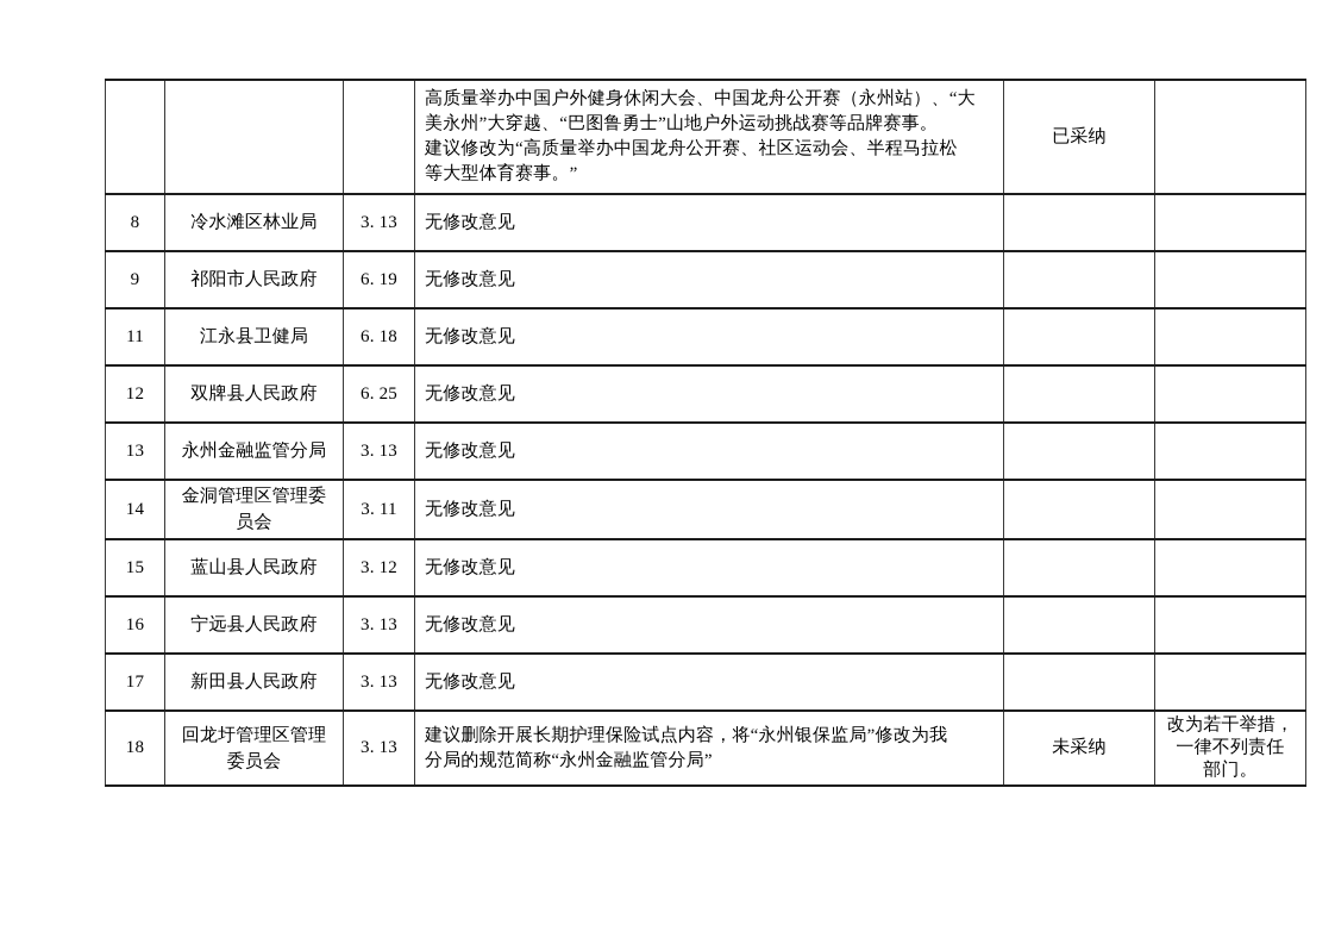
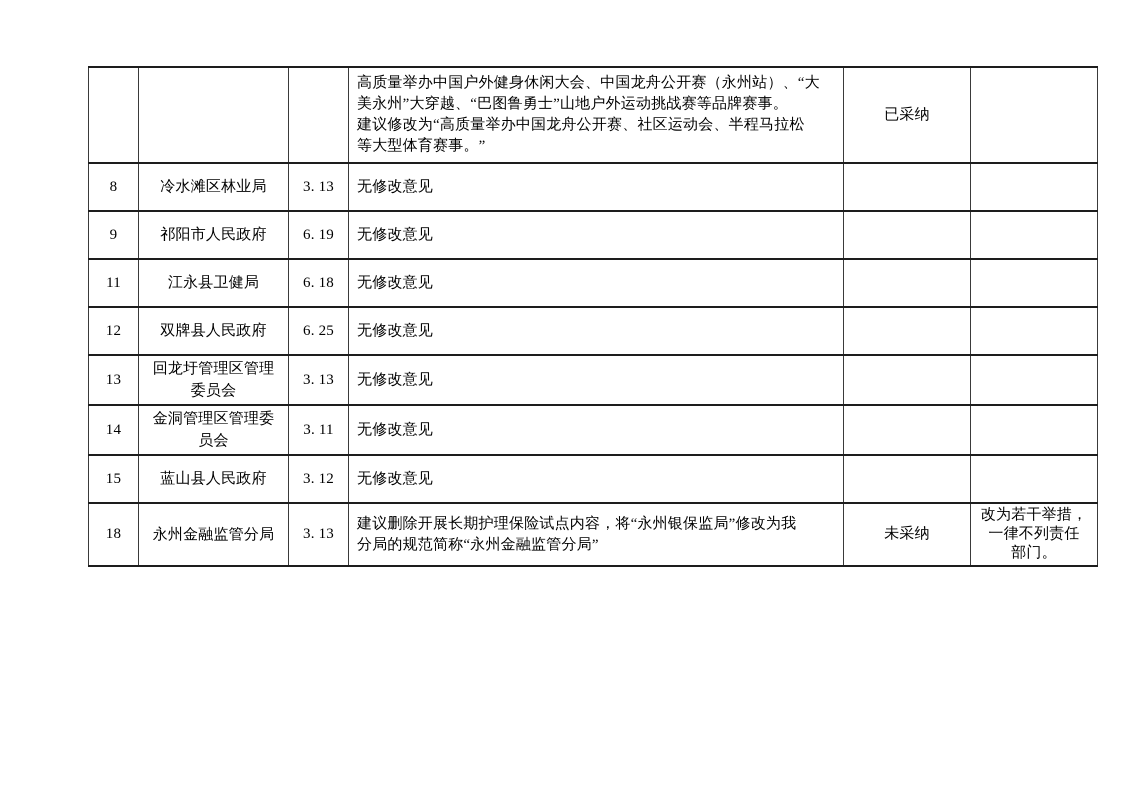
  			高质量举办中国户外健身休闲大会、中国龙舟公开赛（永州站）、“大 美永州”大穿越、“巴图鲁勇士”山地户外运动挑战赛等品牌赛事。 建议修改为“高质量举办中国龙舟公开赛、社区运动会、半程马拉松 等大型体育赛事。”	已采纳
  8	冷水滩区林业局	3. 13	无修改意见
  9	祁阳市人民政府	6. 19	无修改意见
  11	江永县卫健局	6. 18	无修改意见
  12	双牌县人民政府	6. 25	无修改意见
- 13	永州金融监管分局	3. 13	无修改意见
+ 13	回龙圩管理区管理委员会	3. 13	无修改意见
  14	金洞管理区管理委员会	3. 11	无修改意见
  15	蓝山县人民政府	3. 12	无修改意见
- 16	宁远县人民政府	3. 13	无修改意见
- 17	新田县人民政府	3. 13	无修改意见
- 18	回龙圩管理区管理委员会	3. 13	建议删除开展长期护理保险试点内容，将“永州银保监局”修改为我 分局的规范简称“永州金融监管分局”	未采纳	改为若干举措， 一律不列责任 部门。
+ 18	永州金融监管分局	3. 13	建议删除开展长期护理保险试点内容，将“永州银保监局”修改为我 分局的规范简称“永州金融监管分局”	未采纳	改为若干举措， 一律不列责任 部门。
